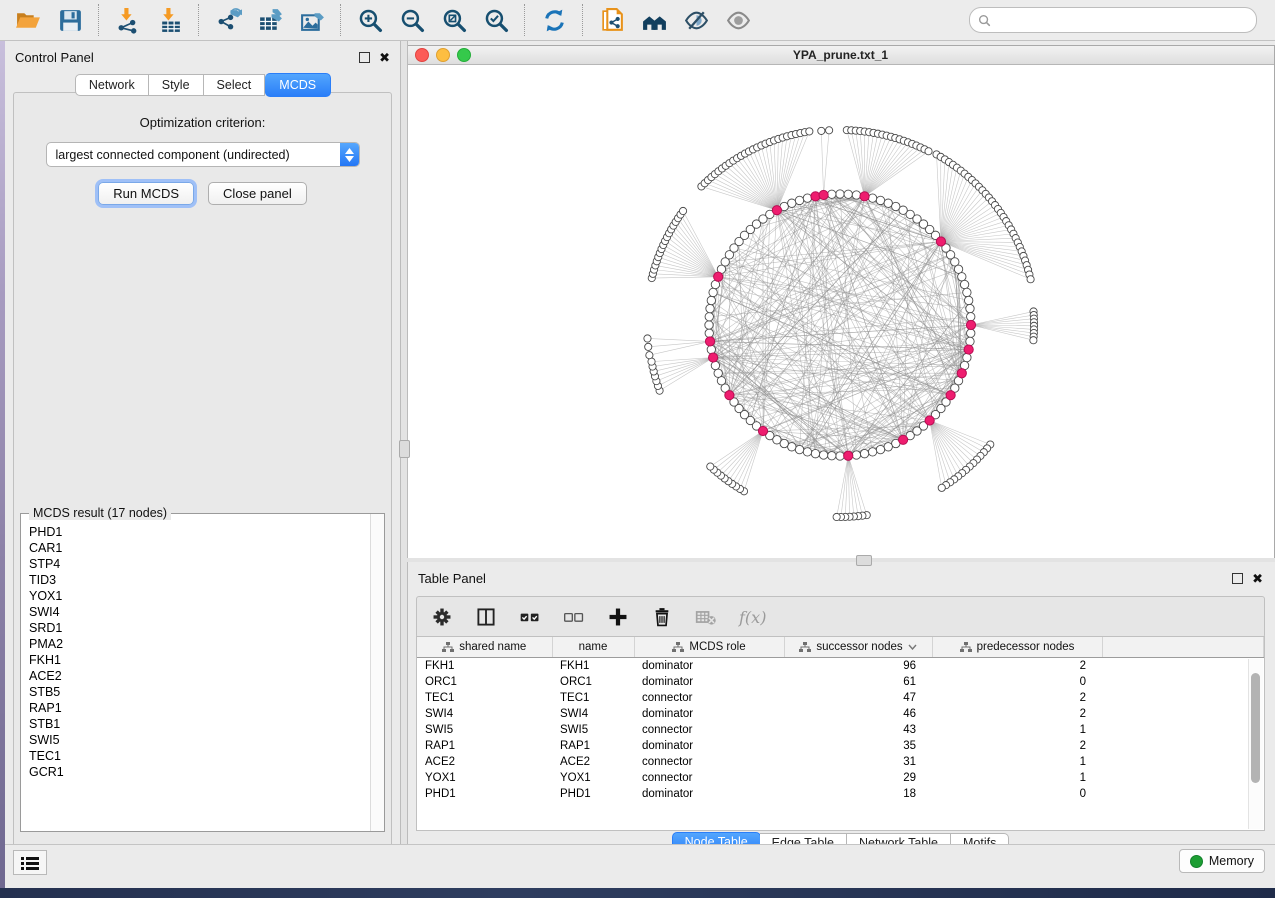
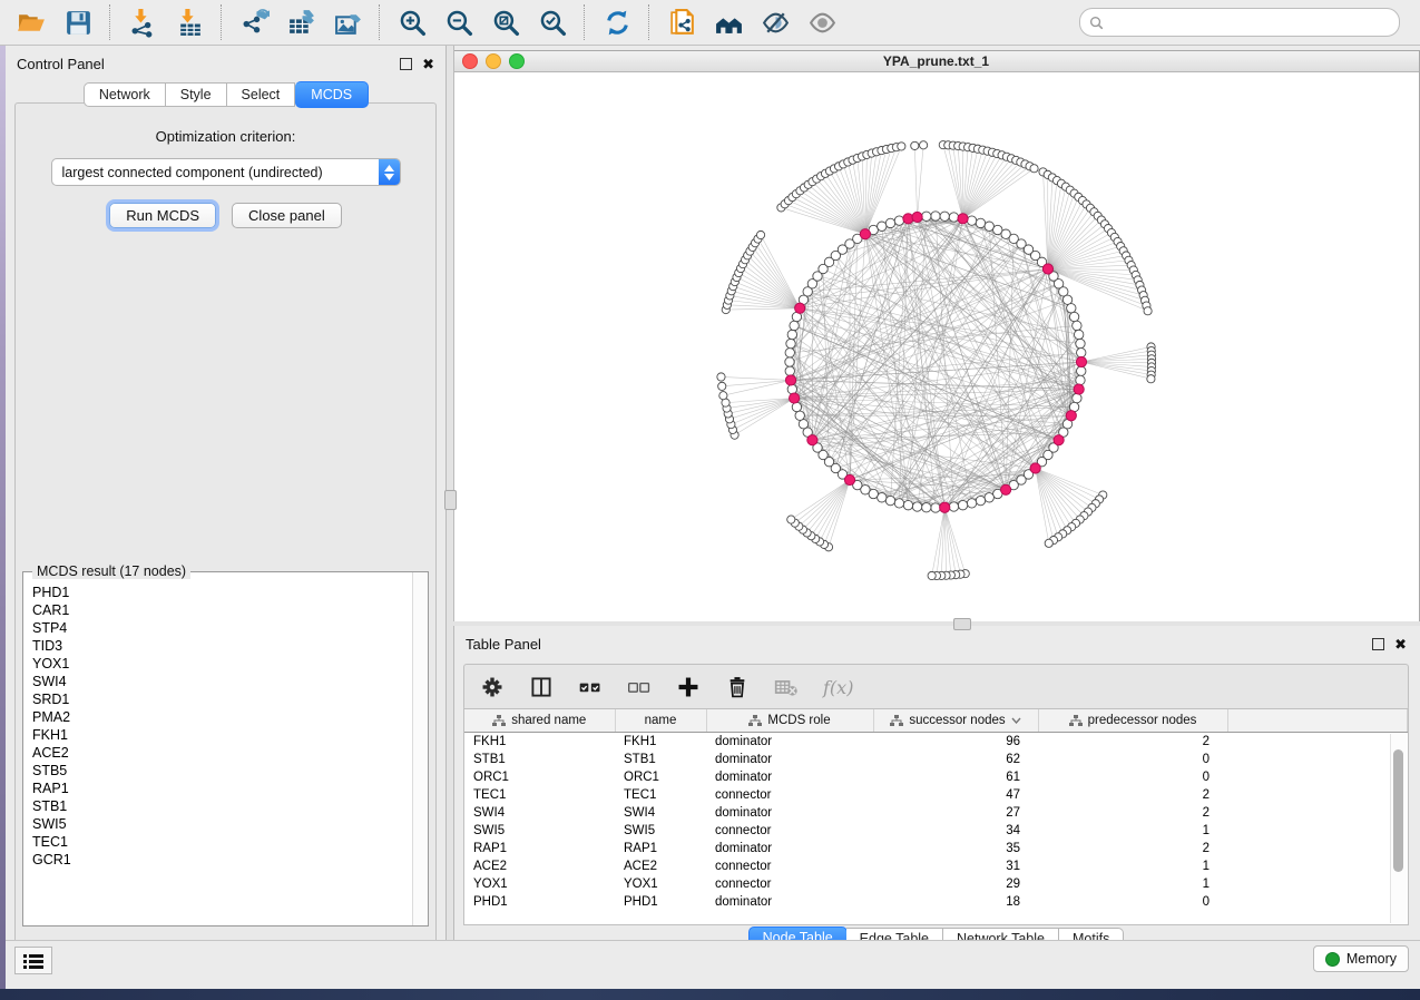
  Control Panel
  ✖
  Network
  Style
  Select
  MCDS
  Optimization criterion:
  largest connected component (undirected)
  Run MCDS
  Close panel
  MCDS result (17 nodes)
  PHD1
  CAR1
  STP4
  TID3
  YOX1
  SWI4
  SRD1
  PMA2
  FKH1
  ACE2
  STB5
  RAP1
  STB1
  SWI5
  TEC1
  GCR1
  YPA_prune.txt_1
  Table Panel
  ✖
  f(x)
  shared name	name	MCDS role	successor nodes	predecessor nodes
  FKH1	FKH1	dominator	96	2
+ STB1	STB1	dominator	62	0
  ORC1	ORC1	dominator	61	0
  TEC1	TEC1	connector	47	2
- SWI4	SWI4	dominator	46	2
+ SWI4	SWI4	dominator	27	2
- SWI5	SWI5	connector	43	1
+ SWI5	SWI5	connector	34	1
  RAP1	RAP1	dominator	35	2
  ACE2	ACE2	connector	31	1
  YOX1	YOX1	connector	29	1
  PHD1	PHD1	dominator	18	0
  Node Table
  Edge Table
  Network Table
  Motifs
  Memory
